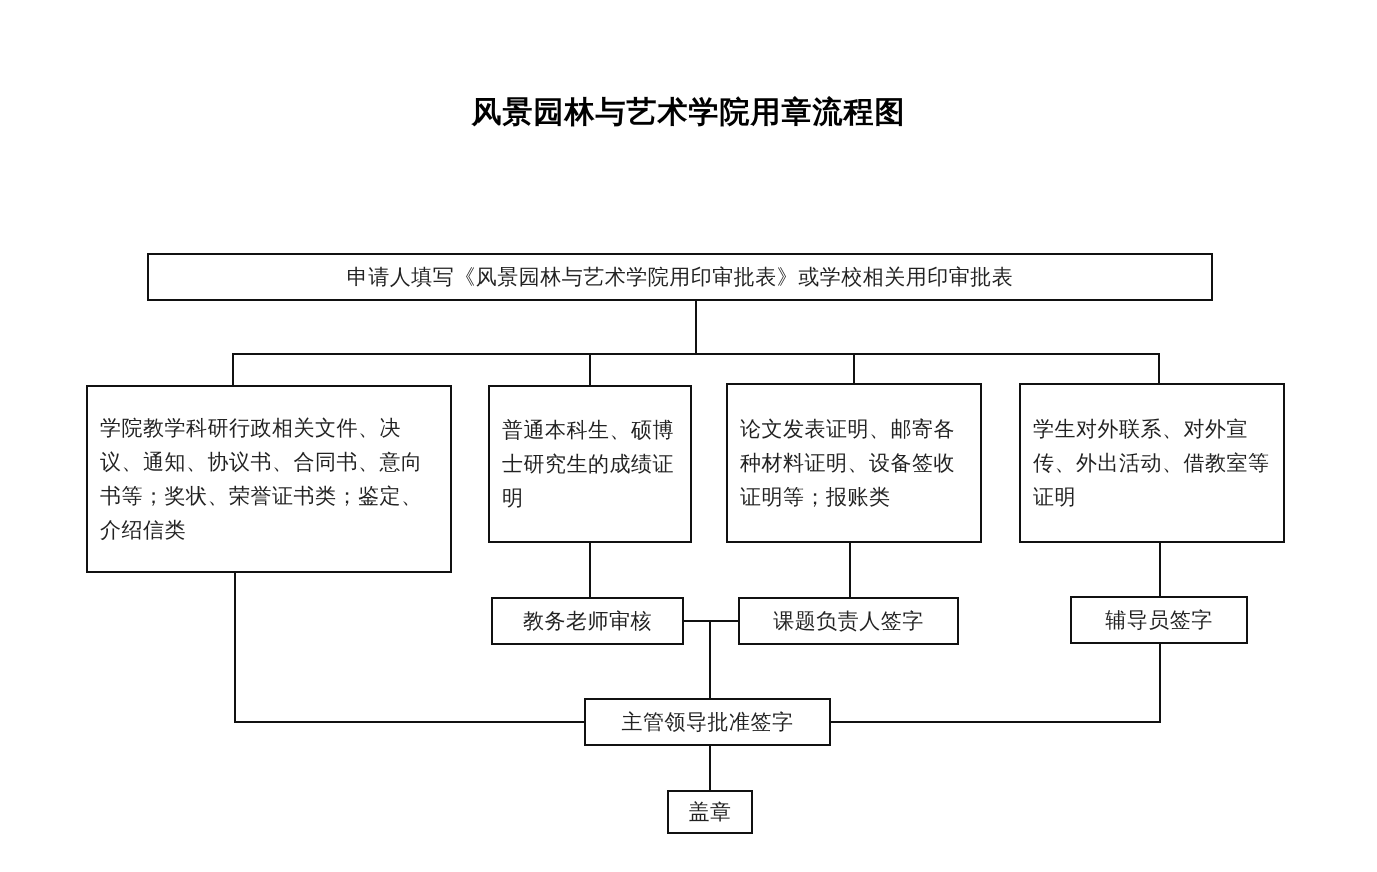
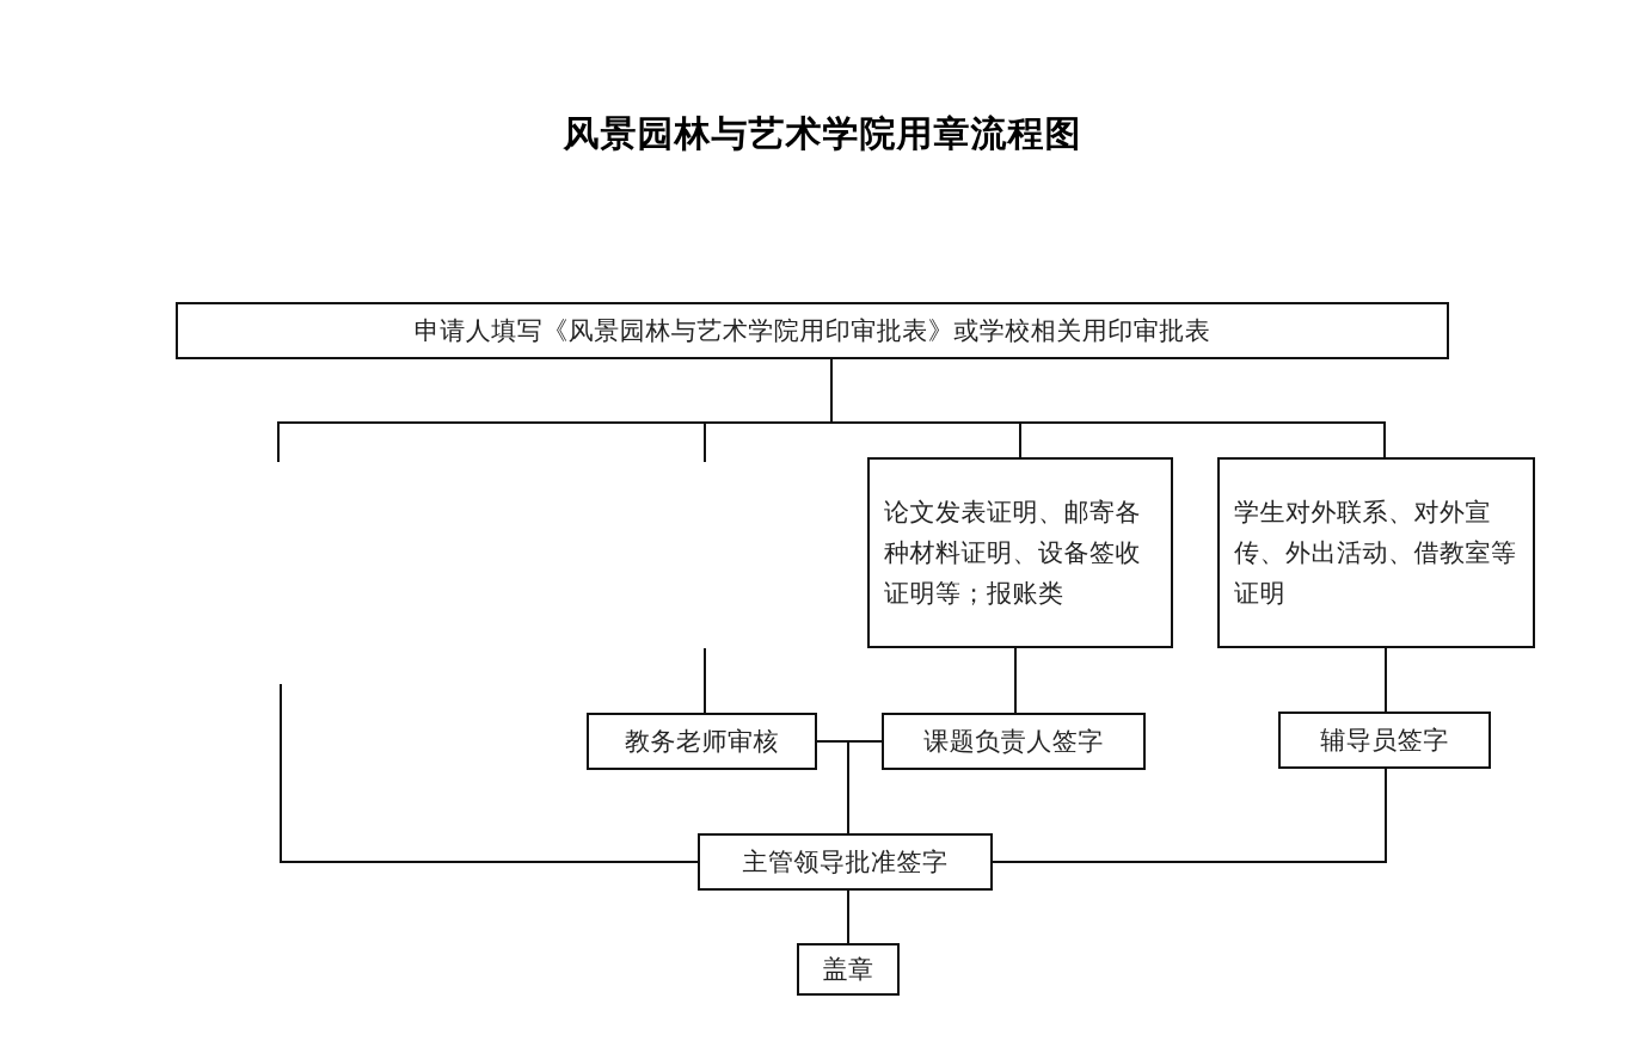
  风景园林与艺术学院用章流程图
  申请人填写《风景园林与艺术学院用印审批表》或学校相关用印审批表
- 学院教学科研行政相关文件、决议、通知、协议书、合同书、意向书等；奖状、荣誉证书类；鉴定、介绍信类
- 普通本科生、硕博士研究生的成绩证明
  论文发表证明、邮寄各种材料证明、设备签收证明等；报账类
  学生对外联系、对外宣传、外出活动、借教室等证明
  教务老师审核
  课题负责人签字
  辅导员签字
  主管领导批准签字
  盖章
